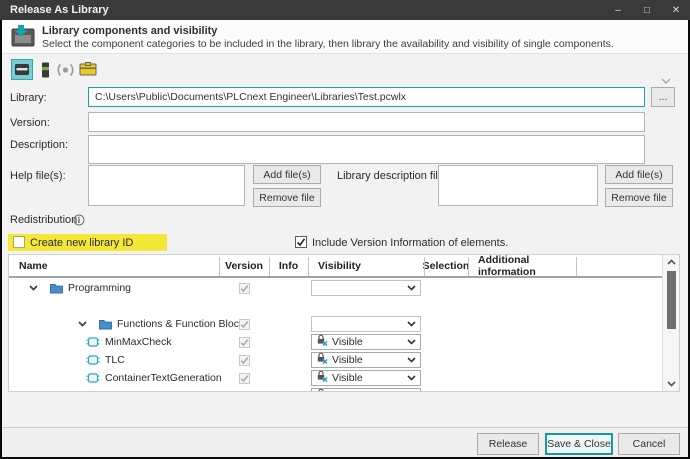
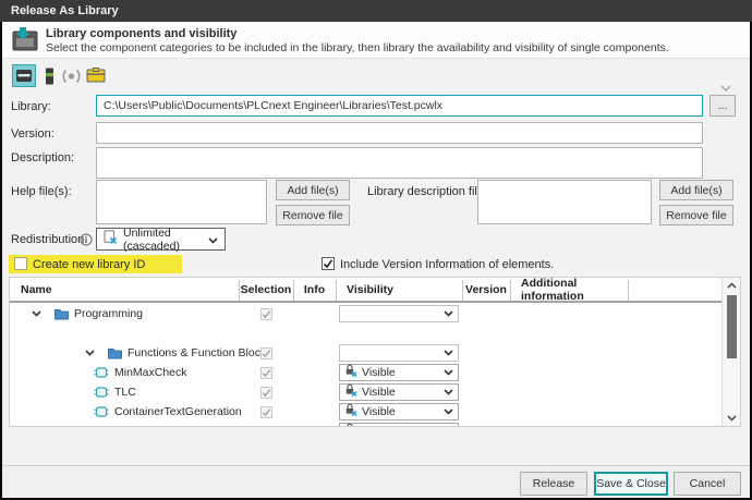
  Release As Library
- –
- □
- ✕
  Library components and visibility
  Select the component categories to be included in the library, then library the availability and visibility of single components.
  Library:
  C:\Users\Public\Documents\PLCnext Engineer\Libraries\Test.pcwlx
  ...
  Version:
  Description:
  Help file(s):
  Add file(s)
  Remove file
  Library description fil
  Add file(s)
  Remove file
  Redistributio
+ Unlimited (cascaded)
  Create new library ID
  Include Version Information of elements.
  Name
- Version
+ Selection
  Info
  Visibility
- Selection
+ Version
  Additional information
  Programming
  Functions & Function Bloc
  MinMaxCheck
  Visible
  TLC
  Visible
  ContainerTextGeneration
  Visible
  Release
  Save & Close
  Cancel
